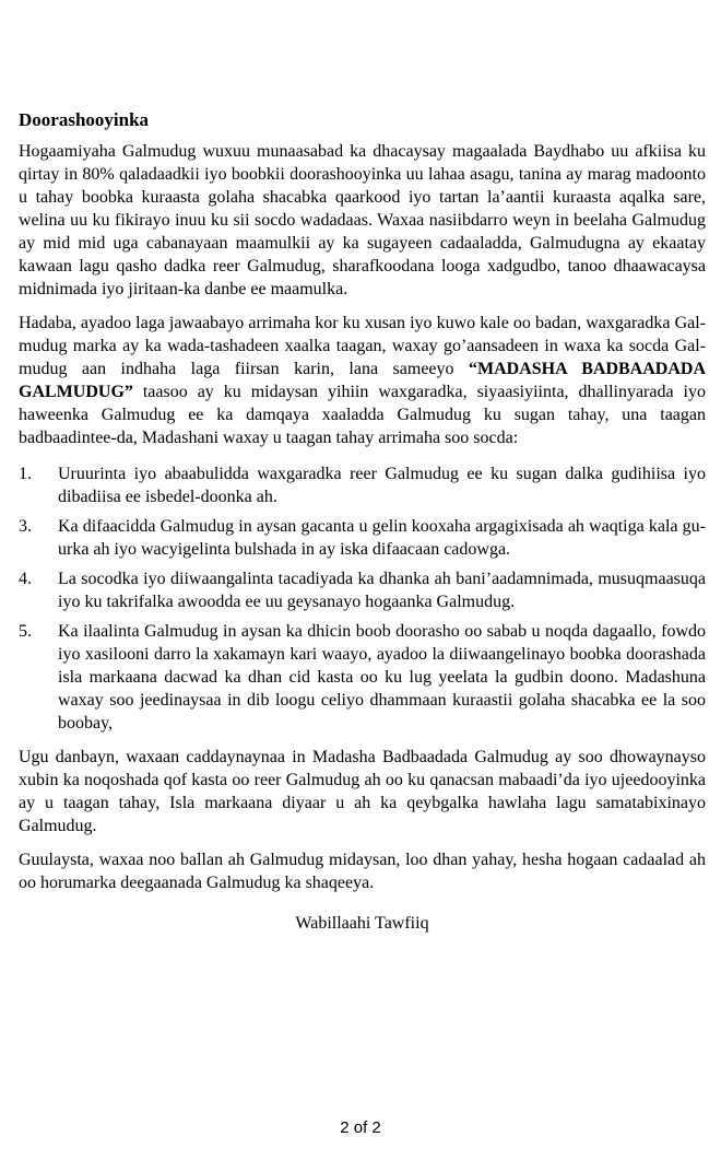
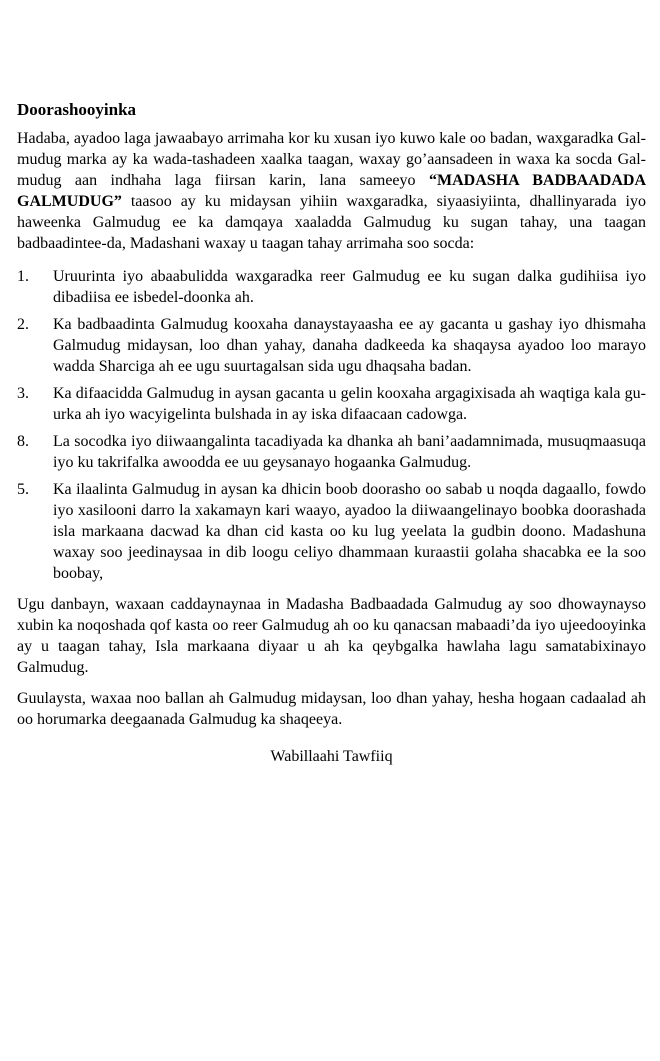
  Doorashooyinka
- Hogaamiyaha Galmudug wuxuu munaasabad ka dhacaysay magaalada Baydhabo uu afkiisa ku qirtay in 80% qaladaadkii iyo boobkii doorashooyinka uu lahaa asagu, tanina ay marag madoonto u tahay boobka kuraasta golaha shacabka qaarkood iyo tartan la’aantii kuraasta aqalka sare, welina uu ku fikirayo inuu ku sii socdo wadadaas. Waxaa nasiibdarro weyn in beelaha Galmudug ay mid mid uga cabanayaan maamulkii ay ka sugayeen cadaaladda, Galmudugna ay ekaatay kawaan lagu qasho dadka reer Galmudug, sharafkoodana looga xadgudbo, tanoo dhaawacaysa midnimada iyo jiritaan-ka danbe ee maamulka.
  Hadaba, ayadoo laga jawaabayo arrimaha kor ku xusan iyo kuwo kale oo badan, waxgaradka Gal-mudug marka ay ka wada-tashadeen xaalka taagan, waxay go’aansadeen in waxa ka socda Gal-mudug aan indhaha laga fiirsan karin, lana sameeyo “MADASHA BADBAADADA GALMUDUG” taasoo ay ku midaysan yihiin waxgaradka, siyaasiyiinta, dhallinyarada iyo haweenka Galmudug ee ka damqaya xaaladda Galmudug ku sugan tahay, una taagan badbaadintee-da, Madashani waxay u taagan tahay arrimaha soo socda:
  1.
  Uruurinta iyo abaabulidda waxgaradka reer Galmudug ee ku sugan dalka gudihiisa iyo dibadiisa ee isbedel-doonka ah.
+ 2.
+ Ka badbaadinta Galmudug kooxaha danaystayaasha ee ay gacanta u gashay iyo dhismaha Galmudug midaysan, loo dhan yahay, danaha dadkeeda ka shaqaysa ayadoo loo marayo wadda Sharciga ah ee ugu suurtagalsan sida ugu dhaqsaha badan.
  3.
  Ka difaacidda Galmudug in aysan gacanta u gelin kooxaha argagixisada ah waqtiga kala gu-urka ah iyo wacyigelinta bulshada in ay iska difaacaan cadowga.
- 4.
+ 8.
  La socodka iyo diiwaangalinta tacadiyada ka dhanka ah bani’aadamnimada, musuqmaasuqa iyo ku takrifalka awoodda ee uu geysanayo hogaanka Galmudug.
  5.
  Ka ilaalinta Galmudug in aysan ka dhicin boob doorasho oo sabab u noqda dagaallo, fowdo iyo xasilooni darro la xakamayn kari waayo, ayadoo la diiwaangelinayo boobka doorashada isla markaana dacwad ka dhan cid kasta oo ku lug yeelata la gudbin doono. Madashuna waxay soo jeedinaysaa in dib loogu celiyo dhammaan kuraastii golaha shacabka ee la soo boobay,
  Ugu danbayn, waxaan caddaynaynaa in Madasha Badbaadada Galmudug ay soo dhowaynayso xubin ka noqoshada qof kasta oo reer Galmudug ah oo ku qanacsan mabaadi’da iyo ujeedooyinka ay u taagan tahay, Isla markaana diyaar u ah ka qeybgalka hawlaha lagu samatabixinayo Galmudug.
  Guulaysta, waxaa noo ballan ah Galmudug midaysan, loo dhan yahay, hesha hogaan cadaalad ah oo horumarka deegaanada Galmudug ka shaqeeya.
  Wabillaahi Tawfiiq
- 2 of 2
